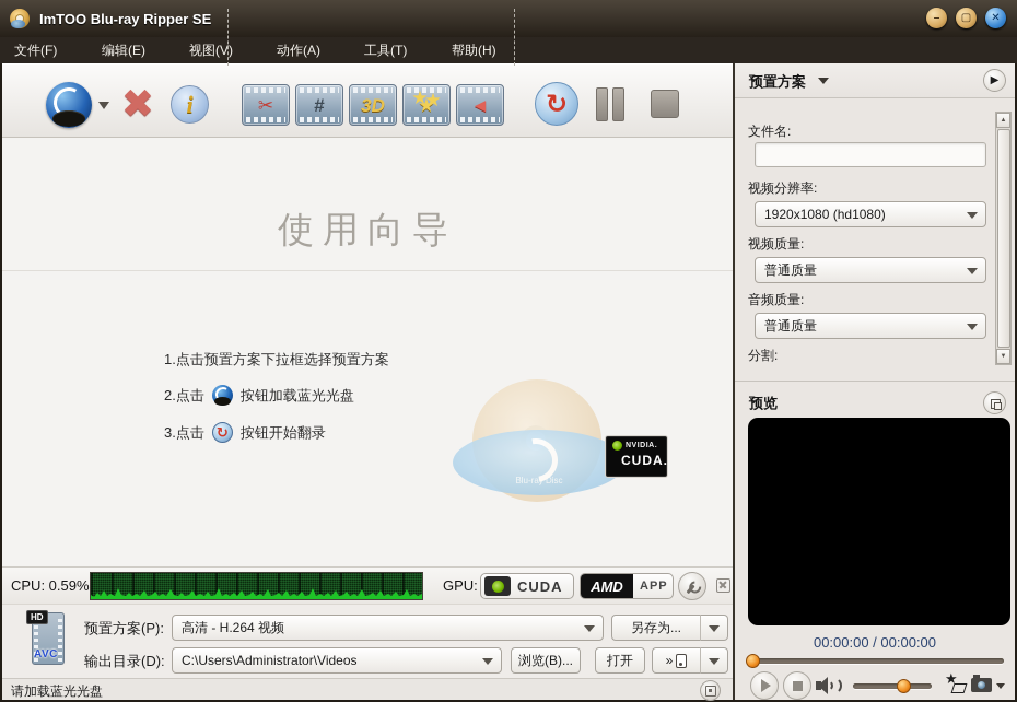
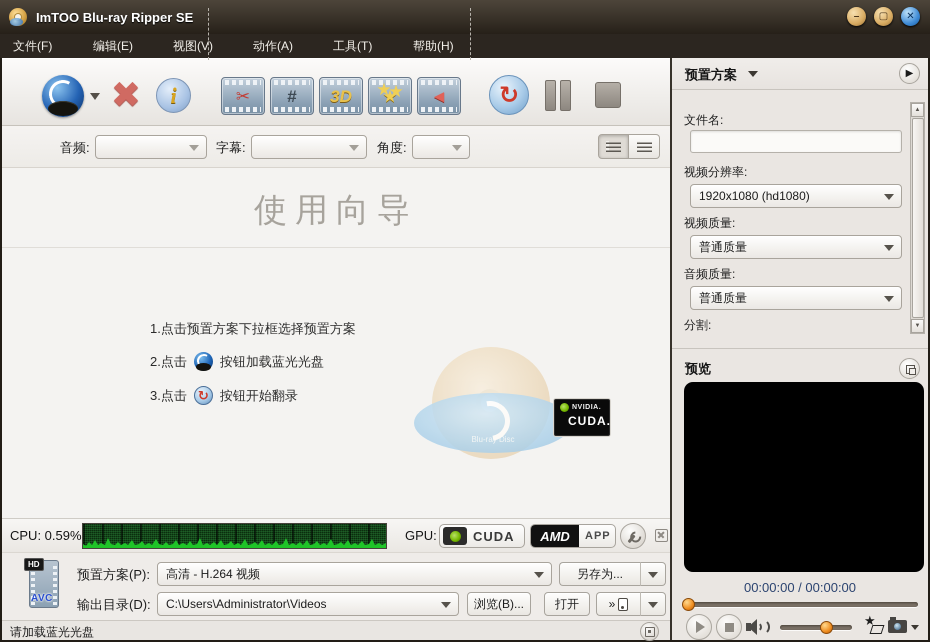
  ImTOO Blu-ray Ripper SE
  –
  ▢
  ✕
  文件(F)
  编辑(E)
  视图(V)
  动作(A)
  工具(T)
  帮助(H)
  ✖
  i
  ✂
  #
  3D
  ★
  ◄
  ↻
+ 音频:
+ 字幕:
+ 角度:
  使用向导
  1.点击预置方案下拉框选择预置方案
  2.点击
  按钮加载蓝光光盘
  3.点击
  ↻
  按钮开始翻录
  Blu-ray Disc
  CUDA.
  CPU: 0.59%
  GPU:
  CUDA
  AMD
  APP
  HD
  AVC
  预置方案(P):
  高清 - H.264 视频
  另存为...
  输出目录(D):
  C:\Users\Administrator\Videos
  浏览(B)...
  打开
  »
  请加载蓝光光盘
  预置方案
  ▶
  文件名:
  视频分辨率:
  1920x1080 (hd1080)
  视频质量:
  普通质量
  音频质量:
  普通质量
  分割:
  预览
  00:00:00 / 00:00:00
  ★
